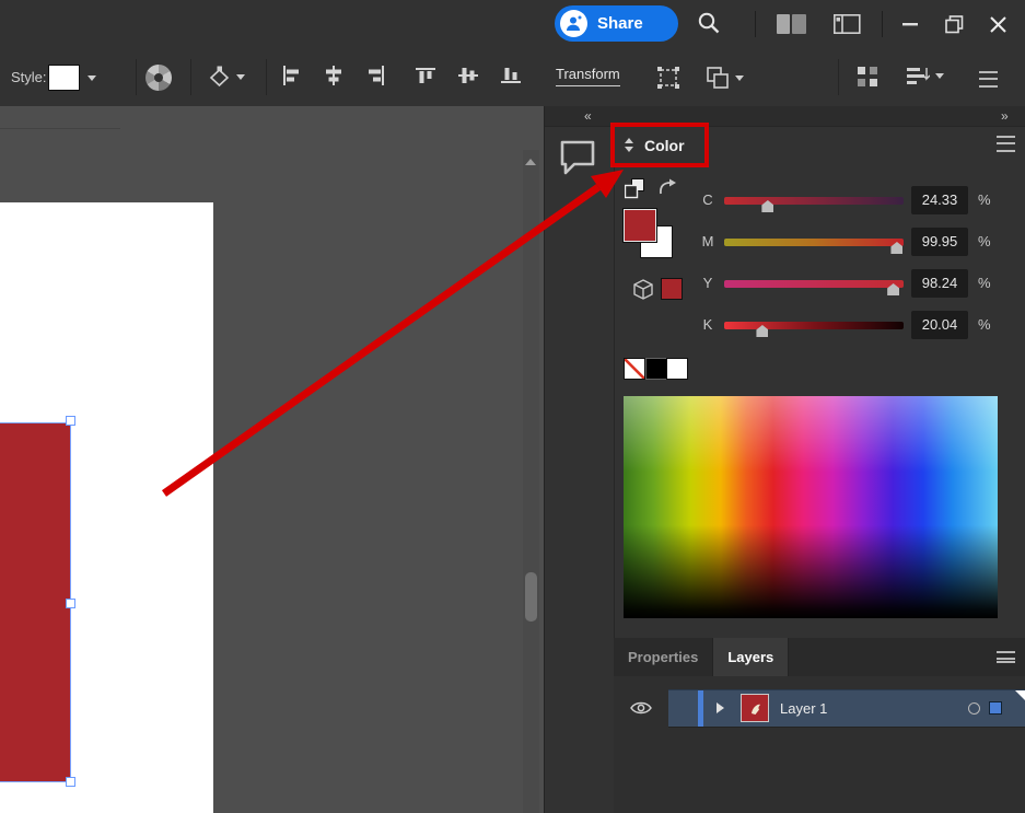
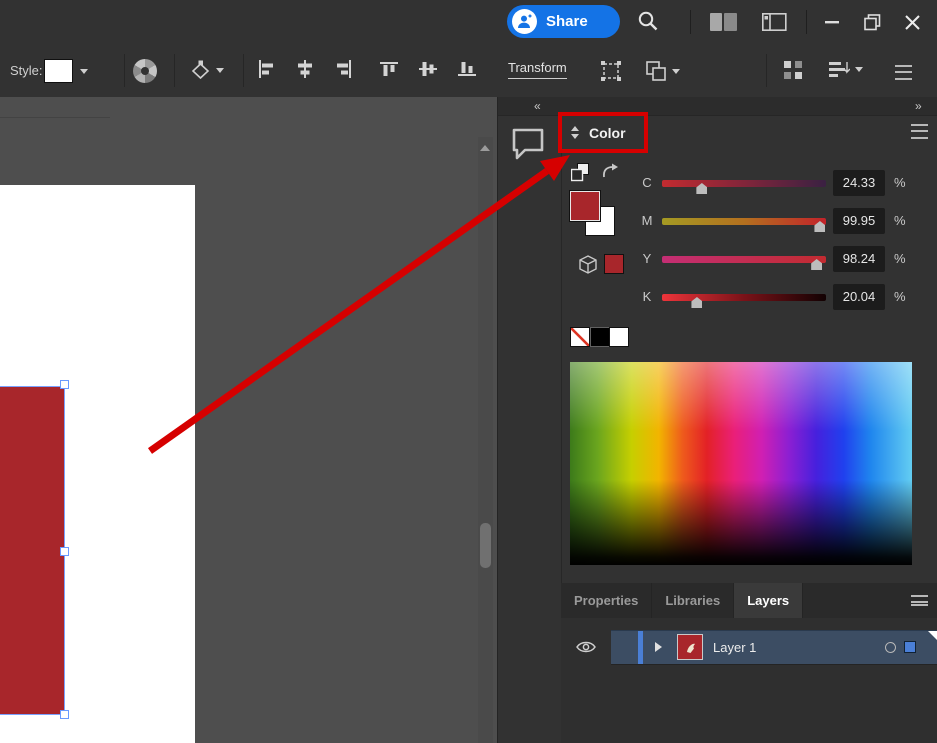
  Share
  Style:
  Transform
  «
  »
  Color
  C
  24.33
  %
  M
  99.95
  %
  Y
  98.24
  %
  K
  20.04
  %
  Properties
+ Libraries
  Layers
  Layer 1
